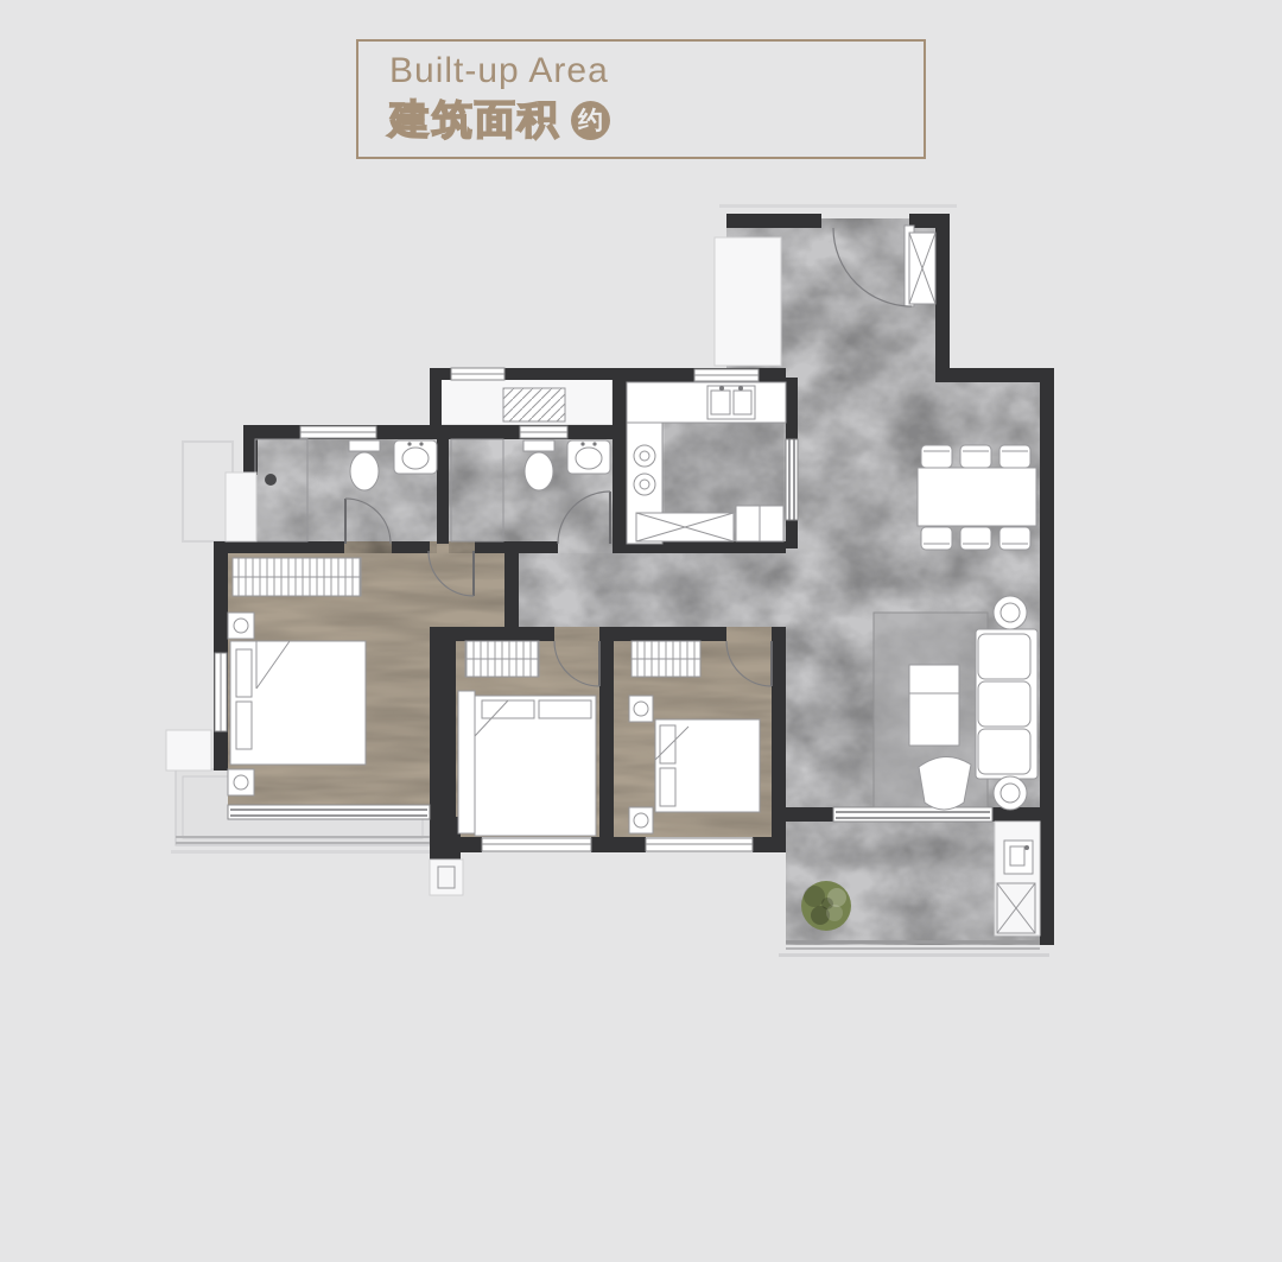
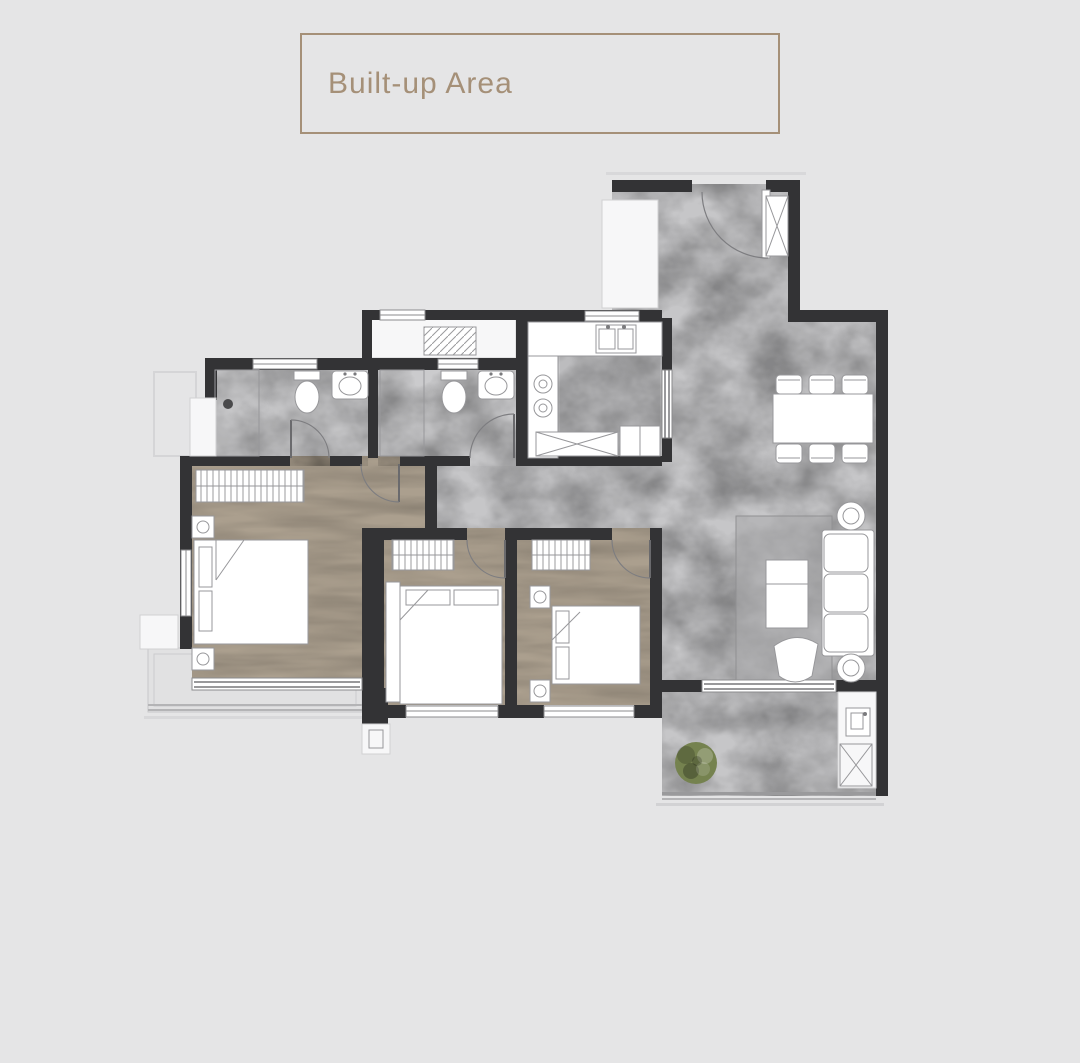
  Built-up Area
- 建筑面积
- 约
